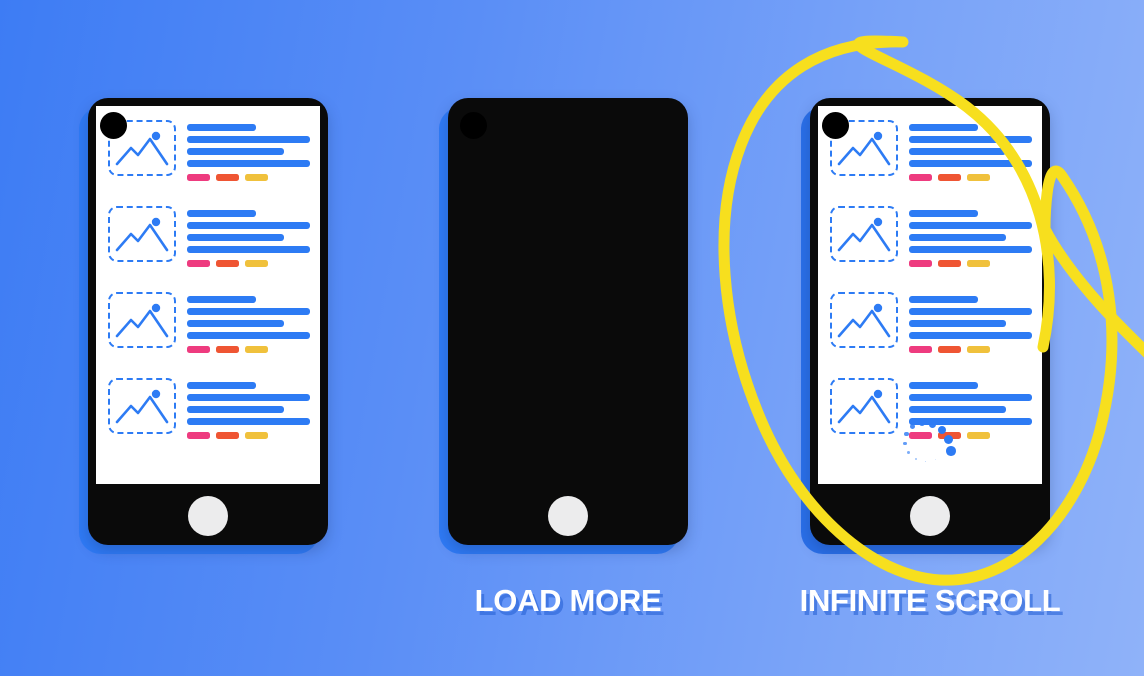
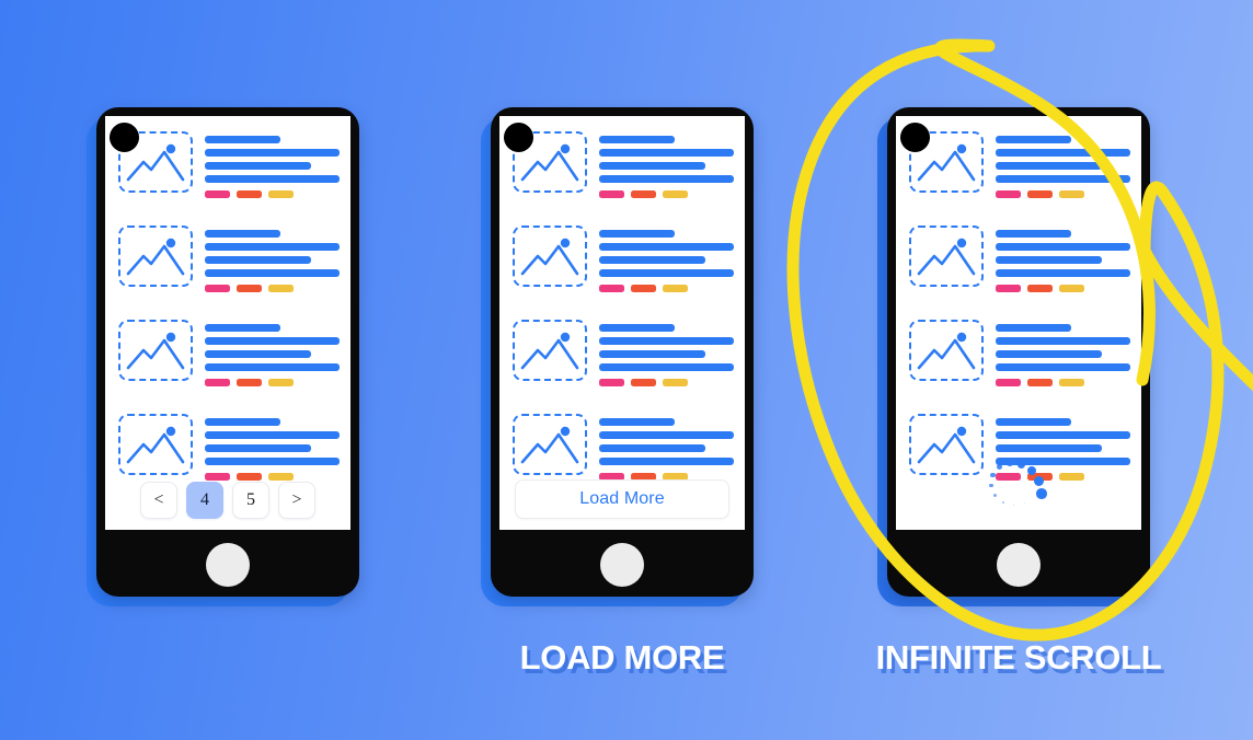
+ <
+ 4
+ 5
+ >
+ Load More
  LOAD MORE
  INFINITE SCROLL
